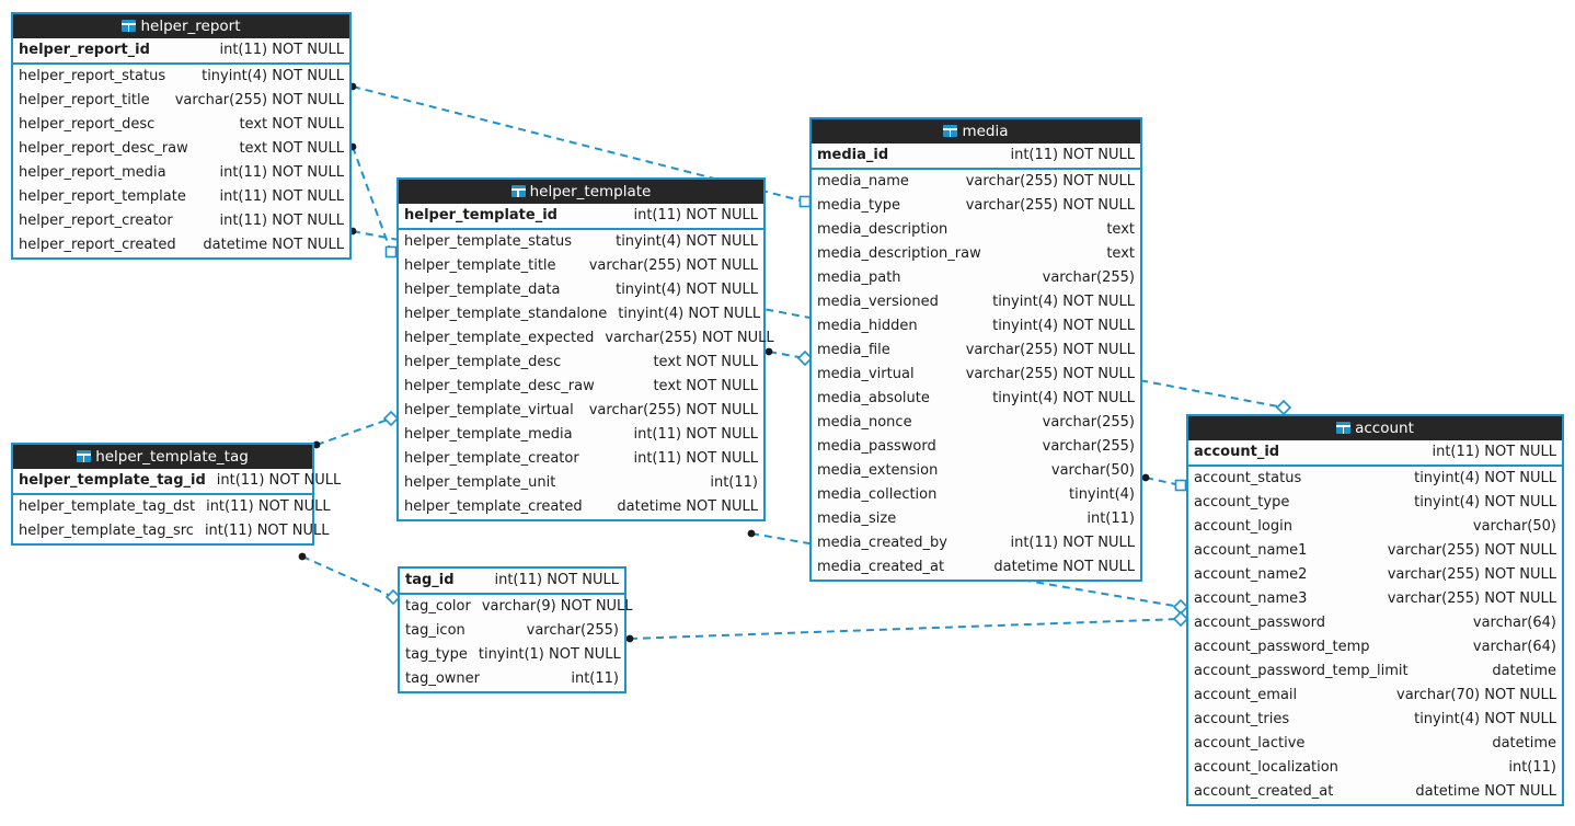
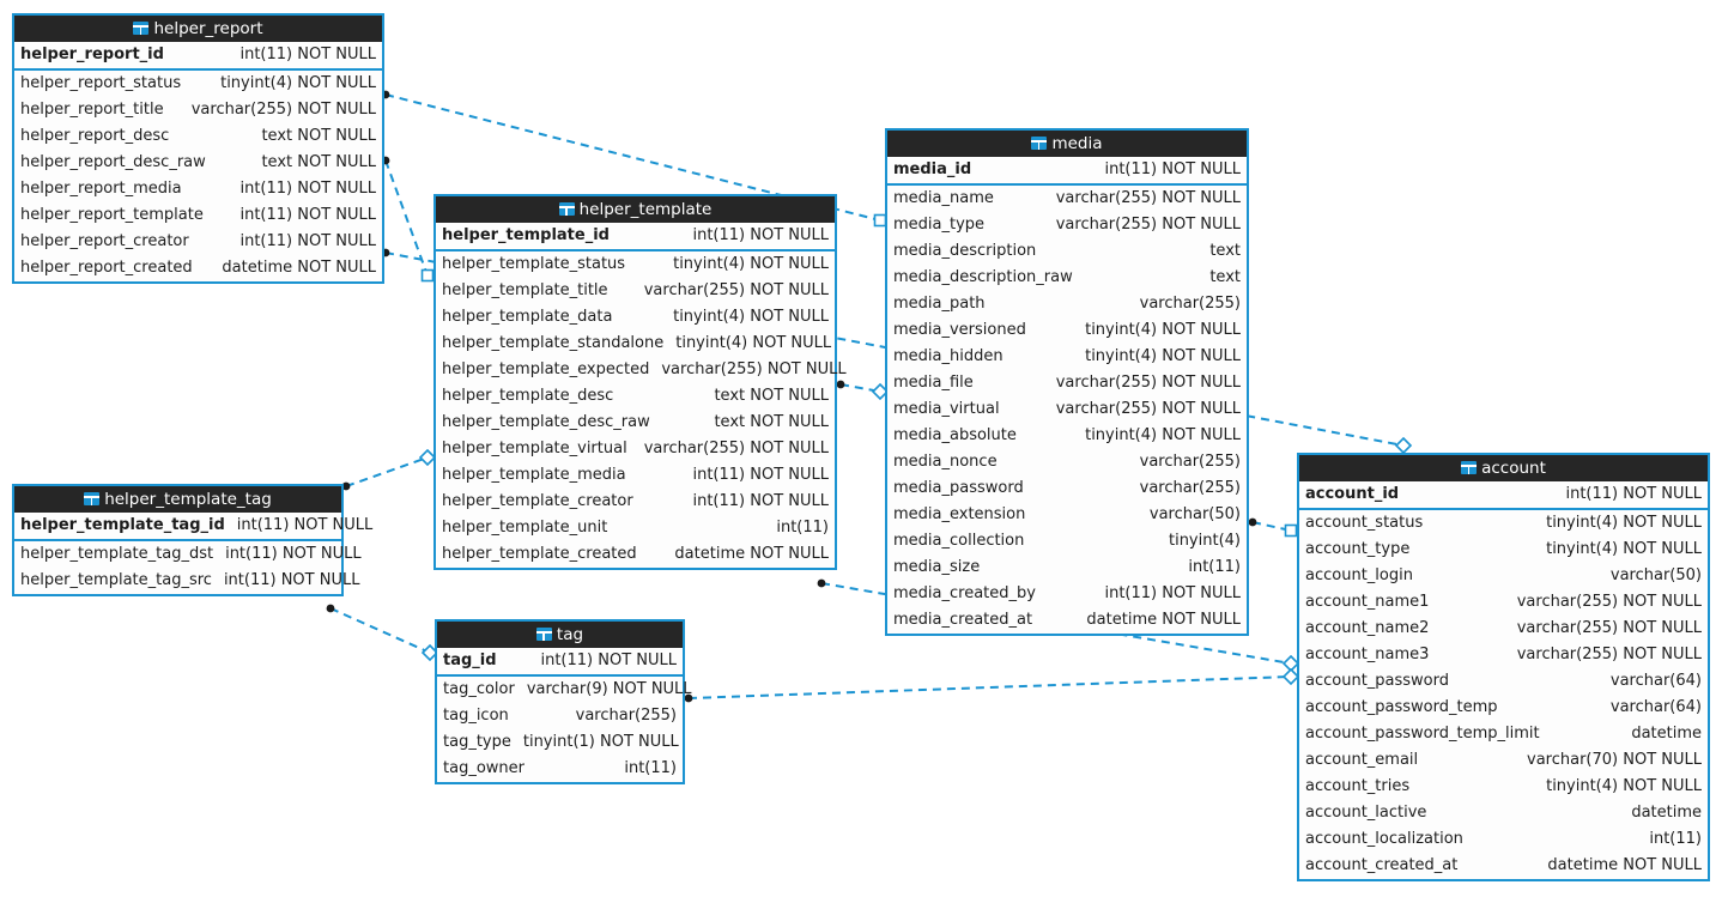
  helper_report
  helper_report_id
  int(11) NOT NULL
  helper_report_status
  tinyint(4) NOT NULL
  helper_report_title
  varchar(255) NOT NULL
  helper_report_desc
  text NOT NULL
  helper_report_desc_raw
  text NOT NULL
  helper_report_media
  int(11) NOT NULL
  helper_report_template
  int(11) NOT NULL
  helper_report_creator
  int(11) NOT NULL
  helper_report_created
  datetime NOT NULL
  helper_template
  helper_template_id
  int(11) NOT NULL
  helper_template_status
  tinyint(4) NOT NULL
  helper_template_title
  varchar(255) NOT NULL
  helper_template_data
  tinyint(4) NOT NULL
  helper_template_standalone
  tinyint(4) NOT NULL
  helper_template_expected
  varchar(255) NOT NULL
  helper_template_desc
  text NOT NULL
  helper_template_desc_raw
  text NOT NULL
  helper_template_virtual
  varchar(255) NOT NULL
  helper_template_media
  int(11) NOT NULL
  helper_template_creator
  int(11) NOT NULL
  helper_template_unit
  int(11)
  helper_template_created
  datetime NOT NULL
  media
  media_id
  int(11) NOT NULL
  media_name
  varchar(255) NOT NULL
  media_type
  varchar(255) NOT NULL
  media_description
  text
  media_description_raw
  text
  media_path
  varchar(255)
  media_versioned
  tinyint(4) NOT NULL
  media_hidden
  tinyint(4) NOT NULL
  media_file
  varchar(255) NOT NULL
  media_virtual
  varchar(255) NOT NULL
  media_absolute
  tinyint(4) NOT NULL
  media_nonce
  varchar(255)
  media_password
  varchar(255)
  media_extension
  varchar(50)
  media_collection
  tinyint(4)
  media_size
  int(11)
  media_created_by
  int(11) NOT NULL
  media_created_at
  datetime NOT NULL
  account
  account_id
  int(11) NOT NULL
  account_status
  tinyint(4) NOT NULL
  account_type
  tinyint(4) NOT NULL
  account_login
  varchar(50)
  account_name1
  varchar(255) NOT NULL
  account_name2
  varchar(255) NOT NULL
  account_name3
  varchar(255) NOT NULL
  account_password
  varchar(64)
  account_password_temp
  varchar(64)
  account_password_temp_limit
  datetime
  account_email
  varchar(70) NOT NULL
  account_tries
  tinyint(4) NOT NULL
  account_lactive
  datetime
  account_localization
  int(11)
  account_created_at
  datetime NOT NULL
  helper_template_tag
  helper_template_tag_id
  int(11) NOT NULL
  helper_template_tag_dst
  int(11) NOT NULL
  helper_template_tag_src
  int(11) NOT NULL
+ tag
  tag_id
  int(11) NOT NULL
  tag_color
  varchar(9) NOT NULL
  tag_icon
  varchar(255)
  tag_type
  tinyint(1) NOT NULL
  tag_owner
  int(11)
